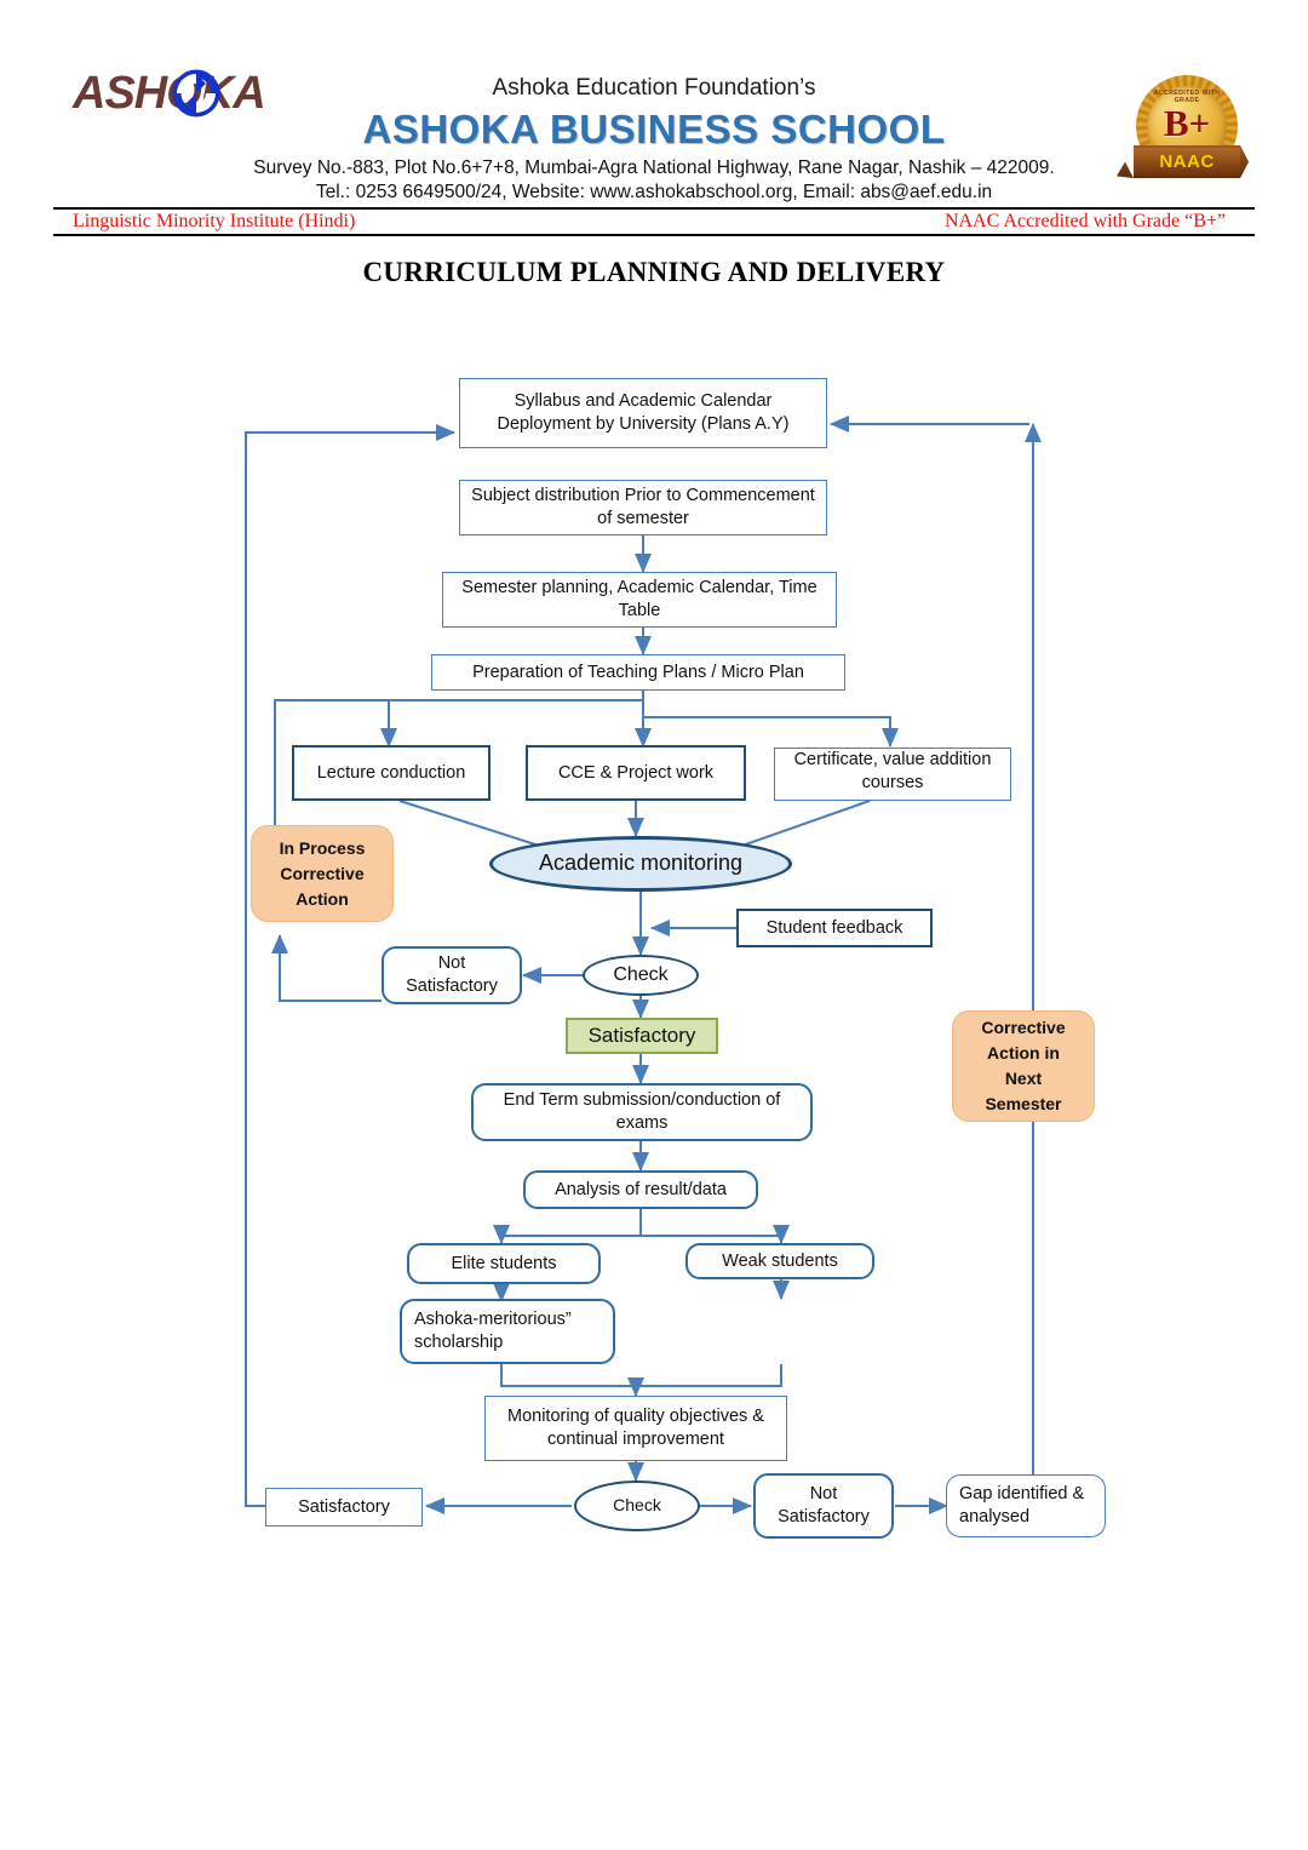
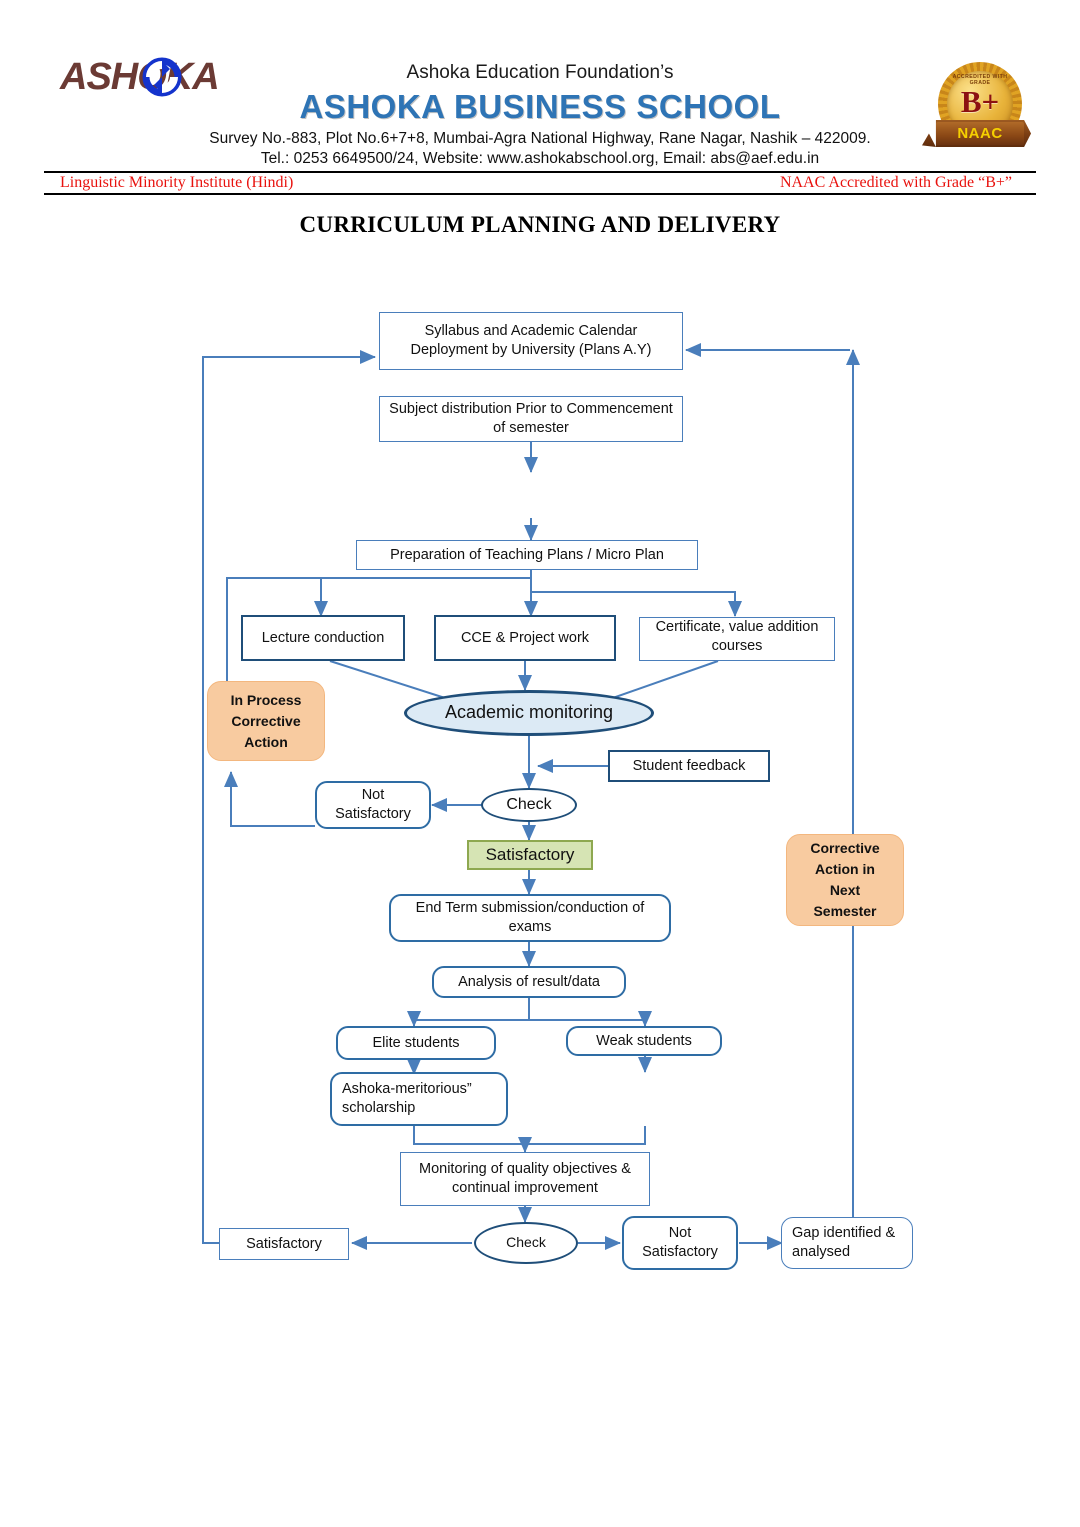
  Ashoka Education Foundation’s
  ASHOKA BUSINESS SCHOOL
  Survey No.-883, Plot No.6+7+8, Mumbai-Agra National Highway, Rane Nagar, Nashik – 422009.
  Tel.: 0253 6649500/24, Website: www.ashokabschool.org, Email: abs@aef.edu.in
  Linguistic Minority Institute (Hindi)
  NAAC Accredited with Grade “B+”
  B+
  NAAC
  CURRICULUM PLANNING AND DELIVERY
  Syllabus and Academic Calendar Deployment by University (Plans A.Y)
  Subject distribution Prior to Commencement of semester
- Semester planning, Academic Calendar, Time Table
  Preparation of Teaching Plans / Micro Plan
  Lecture conduction
  CCE & Project work
  Certificate, value addition courses
  Academic monitoring
  Student feedback
  Check
  Not
  Satisfactory
  In Process
  Corrective
  Action
  Satisfactory
  End Term submission/conduction of exams
  Analysis of result/data
  Elite students
  Weak students
  Ashoka-meritorious” scholarship
  Monitoring of quality objectives & continual improvement
  Check
  Satisfactory
  Not
  Satisfactory
  Gap identified & analysed
  Corrective
  Action in
  Next
  Semester
